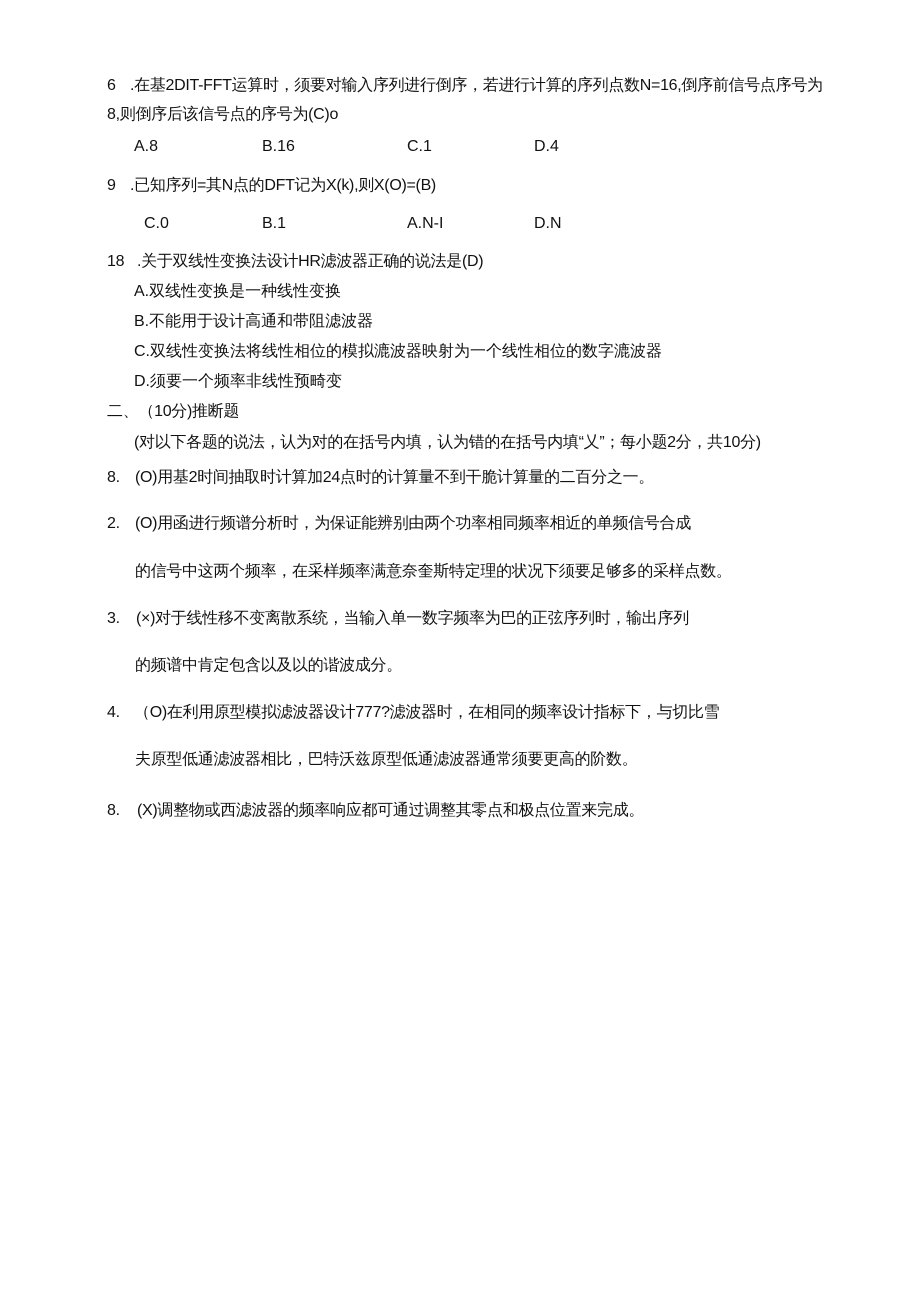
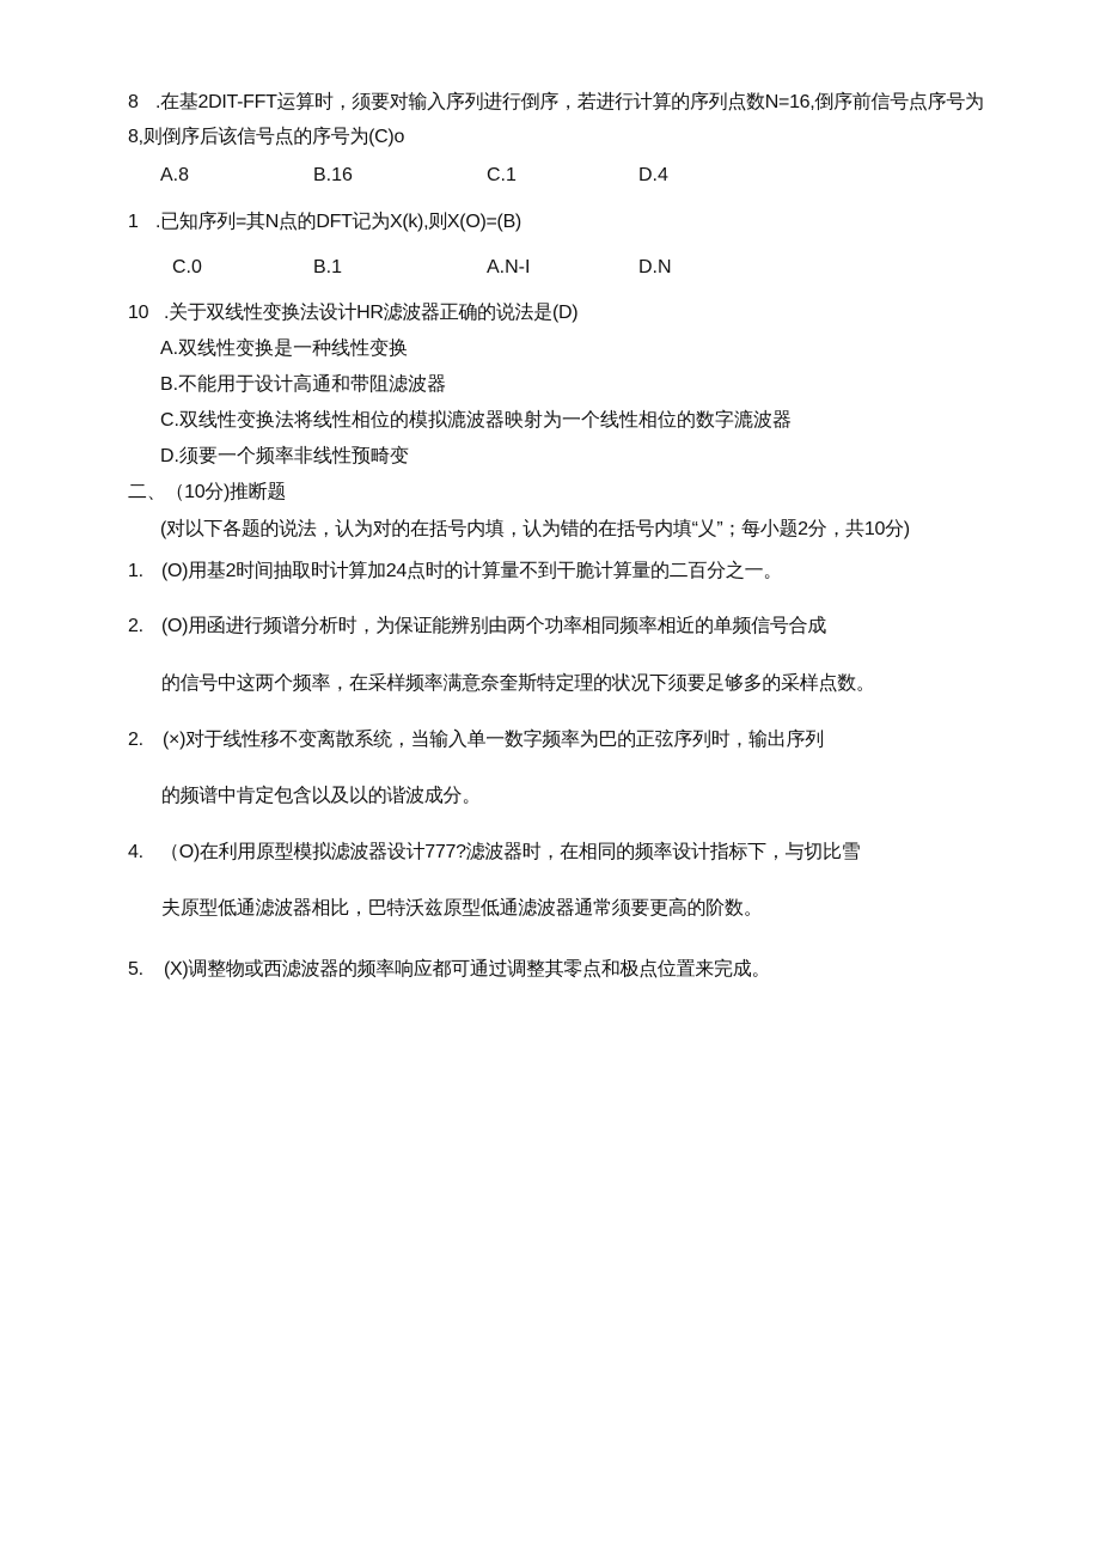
- 6 .在基2DIT-FFT运算时，须要对输入序列进行倒序，若进行计算的序列点数N=16,倒序前信号点序号为
+ 8 .在基2DIT-FFT运算时，须要对输入序列进行倒序，若进行计算的序列点数N=16,倒序前信号点序号为
  8,则倒序后该信号点的序号为(C)o
  A.8
  B.16
  C.1
  D.4
- 9 .已知序列=其N点的DFT记为X(k),则X(O)=(B)
+ 1 .已知序列=其N点的DFT记为X(k),则X(O)=(B)
  C.0
  B.1
  A.N-I
  D.N
- 18 .关于双线性变换法设计HR滤波器正确的说法是(D)
+ 10 .关于双线性变换法设计HR滤波器正确的说法是(D)
  A.双线性变换是一种线性变换
  B.不能用于设计高通和带阻滤波器
  C.双线性变换法将线性相位的模拟漉波器映射为一个线性相位的数字漉波器
  D.须要一个频率非线性预畸变
  二、（10分)推断题
  (对以下各题的说法，认为对的在括号内填，认为错的在括号内填“乂”；每小题2分，共10分)
- 8. (O)用基2时间抽取时计算加24点时的计算量不到干脆计算量的二百分之一。
+ 1. (O)用基2时间抽取时计算加24点时的计算量不到干脆计算量的二百分之一。
  2. (O)用函进行频谱分析时，为保证能辨别由两个功率相同频率相近的单频信号合成
  的信号中这两个频率，在采样频率满意奈奎斯特定理的状况下须要足够多的采样点数。
- 3. (×)对于线性移不变离散系统，当输入单一数字频率为巴的正弦序列时，输出序列
+ 2. (×)对于线性移不变离散系统，当输入单一数字频率为巴的正弦序列时，输出序列
  的频谱中肯定包含以及以的谐波成分。
  4. （O)在利用原型模拟滤波器设计777?滤波器时，在相同的频率设计指标下，与切比雪
  夫原型低通滤波器相比，巴特沃兹原型低通滤波器通常须要更高的阶数。
- 8. (X)调整物或西滤波器的频率响应都可通过调整其零点和极点位置来完成。
+ 5. (X)调整物或西滤波器的频率响应都可通过调整其零点和极点位置来完成。
